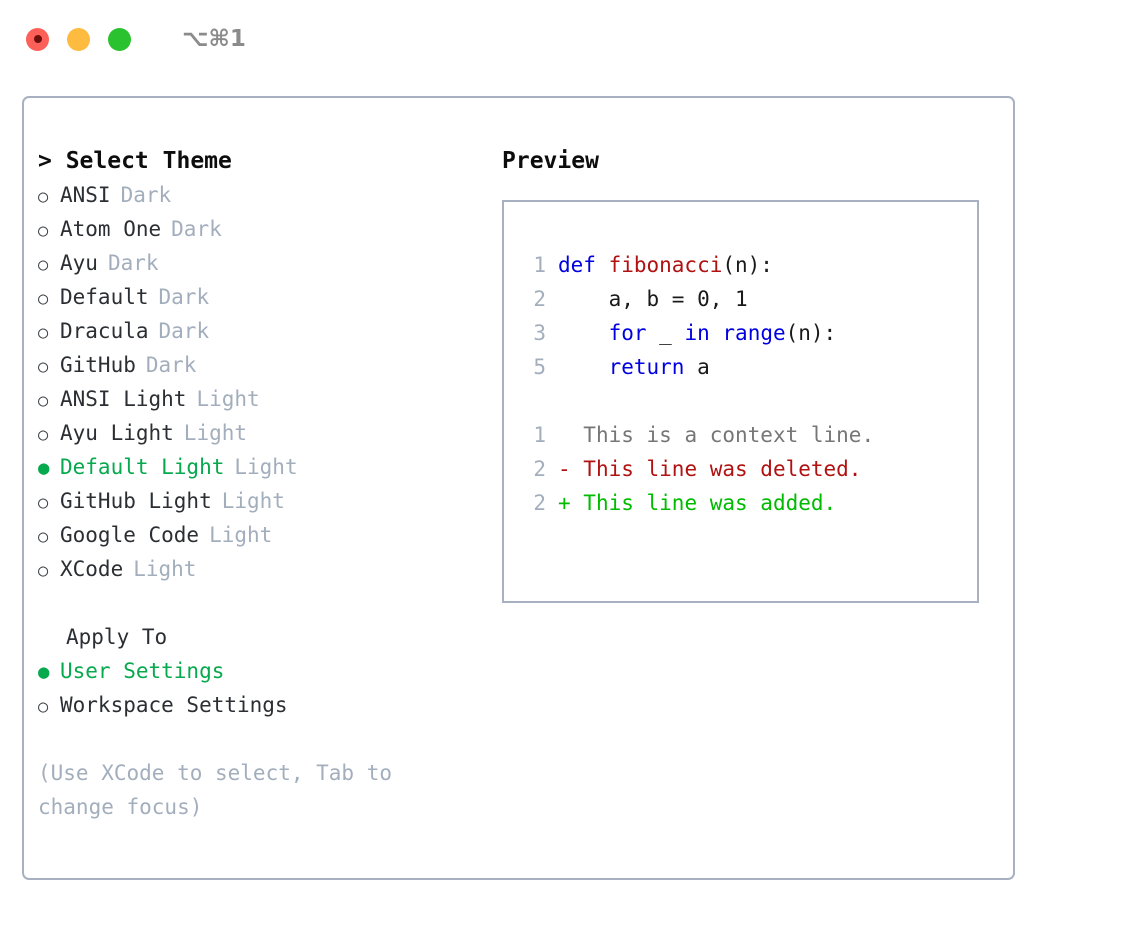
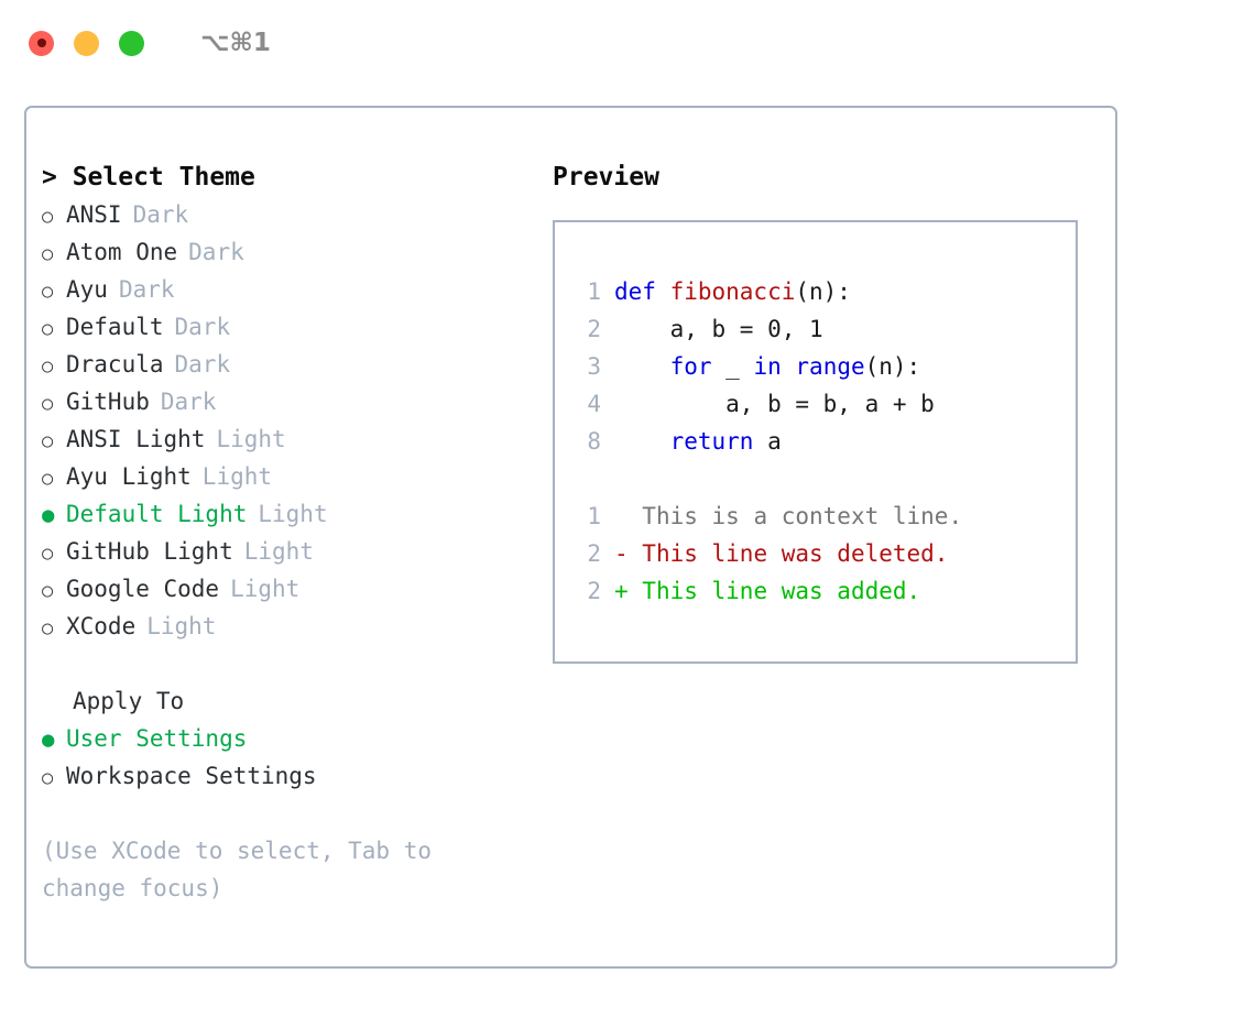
  ⌥⌘1
  > Select Theme
  ○
  ANSI
  Dark
  ○
  Atom One
  Dark
  ○
  Ayu
  Dark
  ○
  Default
  Dark
  ○
  Dracula
  Dark
  ○
  GitHub
  Dark
  ○
  ANSI Light
  Light
  ○
  Ayu Light
  Light
  ●
  Default Light
  Light
  ○
  GitHub Light
  Light
  ○
  Google Code
  Light
  ○
  XCode
  Light
  Apply To
  ●
  User Settings
  ○
  Workspace Settings
  (Use XCode to select, Tab to change focus)
  Preview
  1
  def fibonacci(n):
  2
  a, b = 0, 1
  3
  for _ in range(n):
+ 4
+ a, b = b, a + b
- 5
+ 8
  return a
  1
  This is a context line.
  2
  -
  This line was deleted.
  2
  +
  This line was added.
